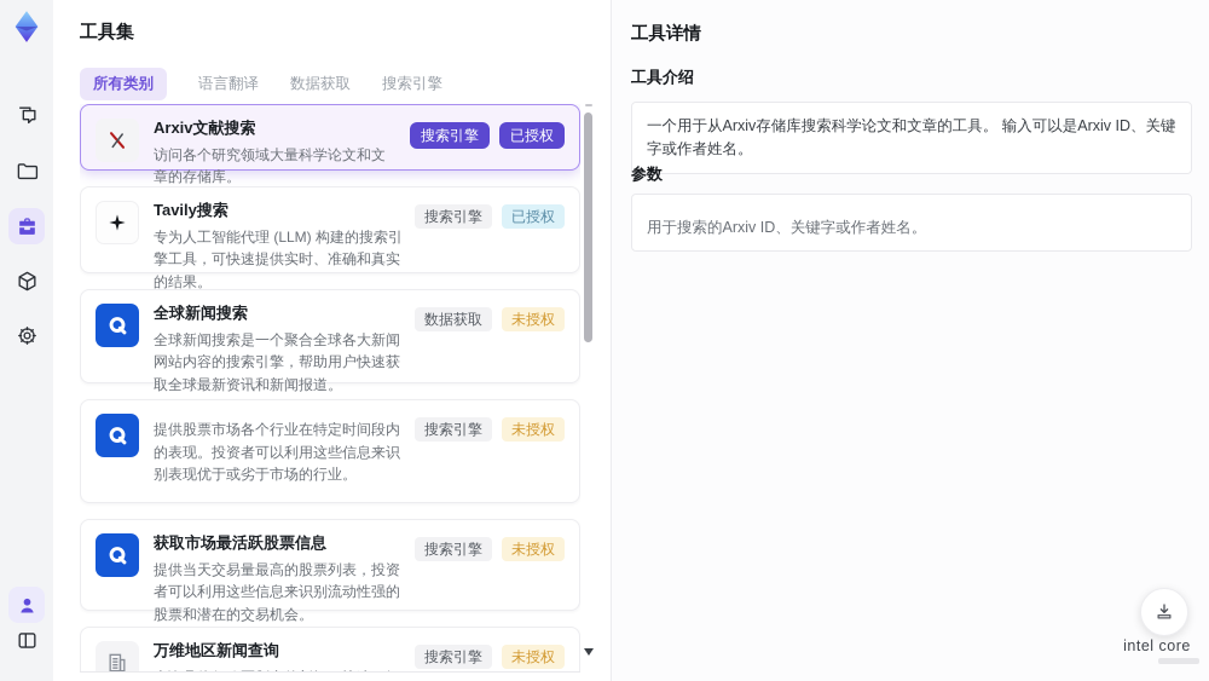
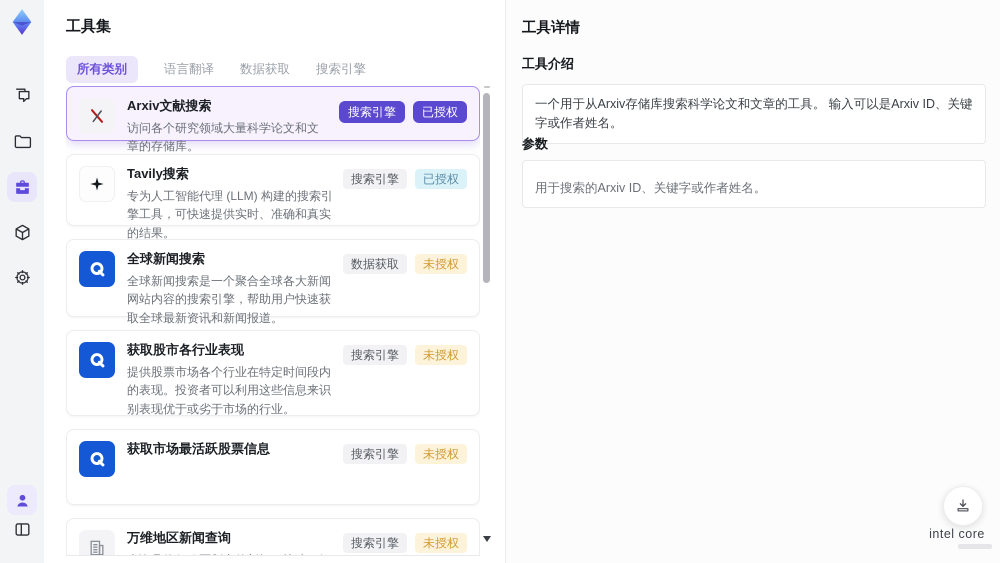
  工具集
  所有类别
  语言翻译
  数据获取
  搜索引擎
  Arxiv文献搜索
  访问各个研究领域大量科学论文和文章的存储库。
  搜索引擎
  已授权
  Tavily搜索
  专为人工智能代理 (LLM) 构建的搜索引擎工具，可快速提供实时、准确和真实的结果。
  搜索引擎
  已授权
  全球新闻搜索
  全球新闻搜索是一个聚合全球各大新闻网站内容的搜索引擎，帮助用户快速获取全球最新资讯和新闻报道。
  数据获取
  未授权
+ 获取股市各行业表现
  提供股票市场各个行业在特定时间段内的表现。投资者可以利用这些信息来识别表现优于或劣于市场的行业。
  搜索引擎
  未授权
  获取市场最活跃股票信息
- 提供当天交易量最高的股票列表，投资者可以利用这些信息来识别流动性强的股票和潜在的交易机会。
  搜索引擎
  未授权
  万维地区新闻查询
  搜索引擎
  未授权
  工具详情
  工具介绍
  一个用于从Arxiv存储库搜索科学论文和文章的工具。 输入可以是Arxiv ID、关键字或作者姓名。
  参数
  用于搜索的Arxiv ID、关键字或作者姓名。
  intel core
